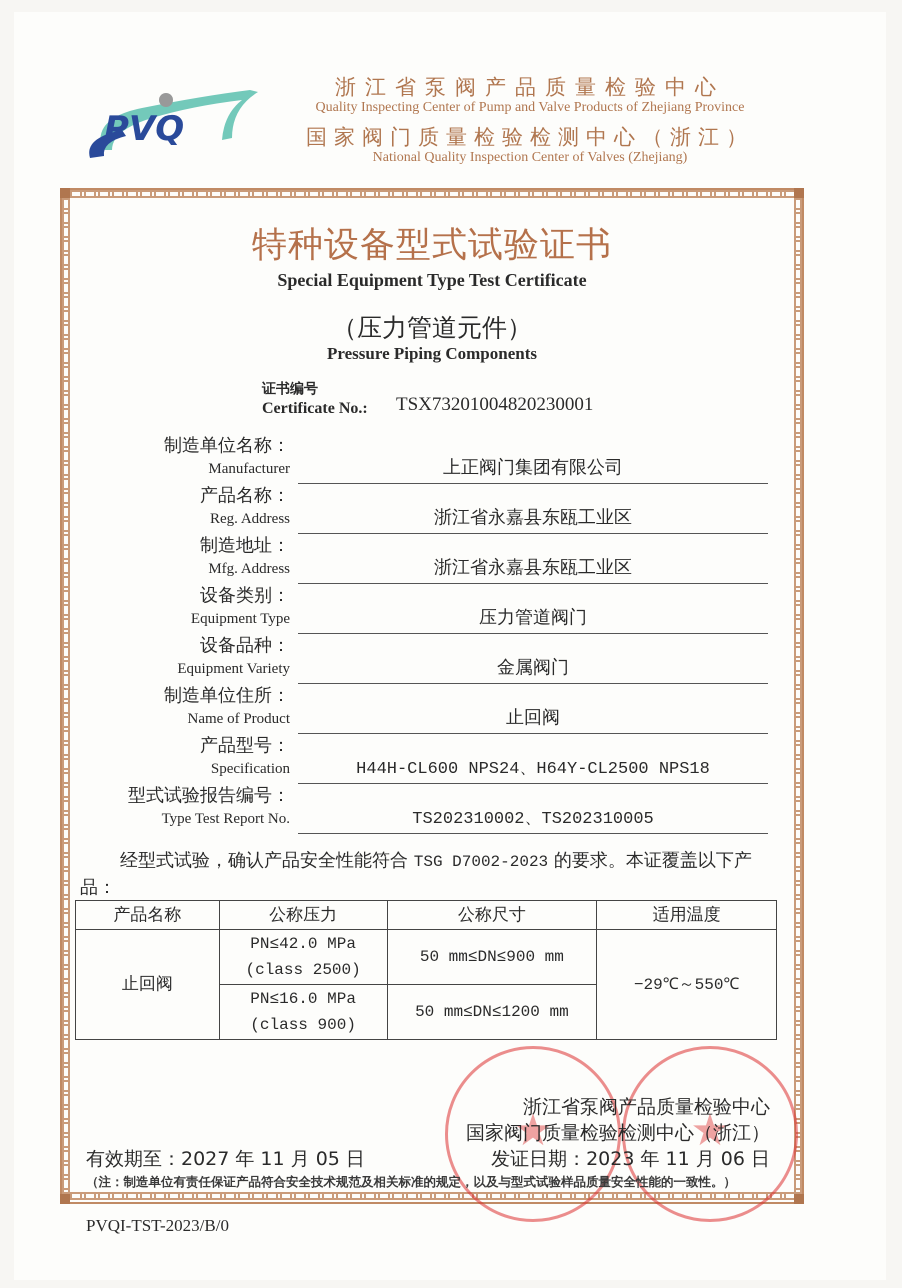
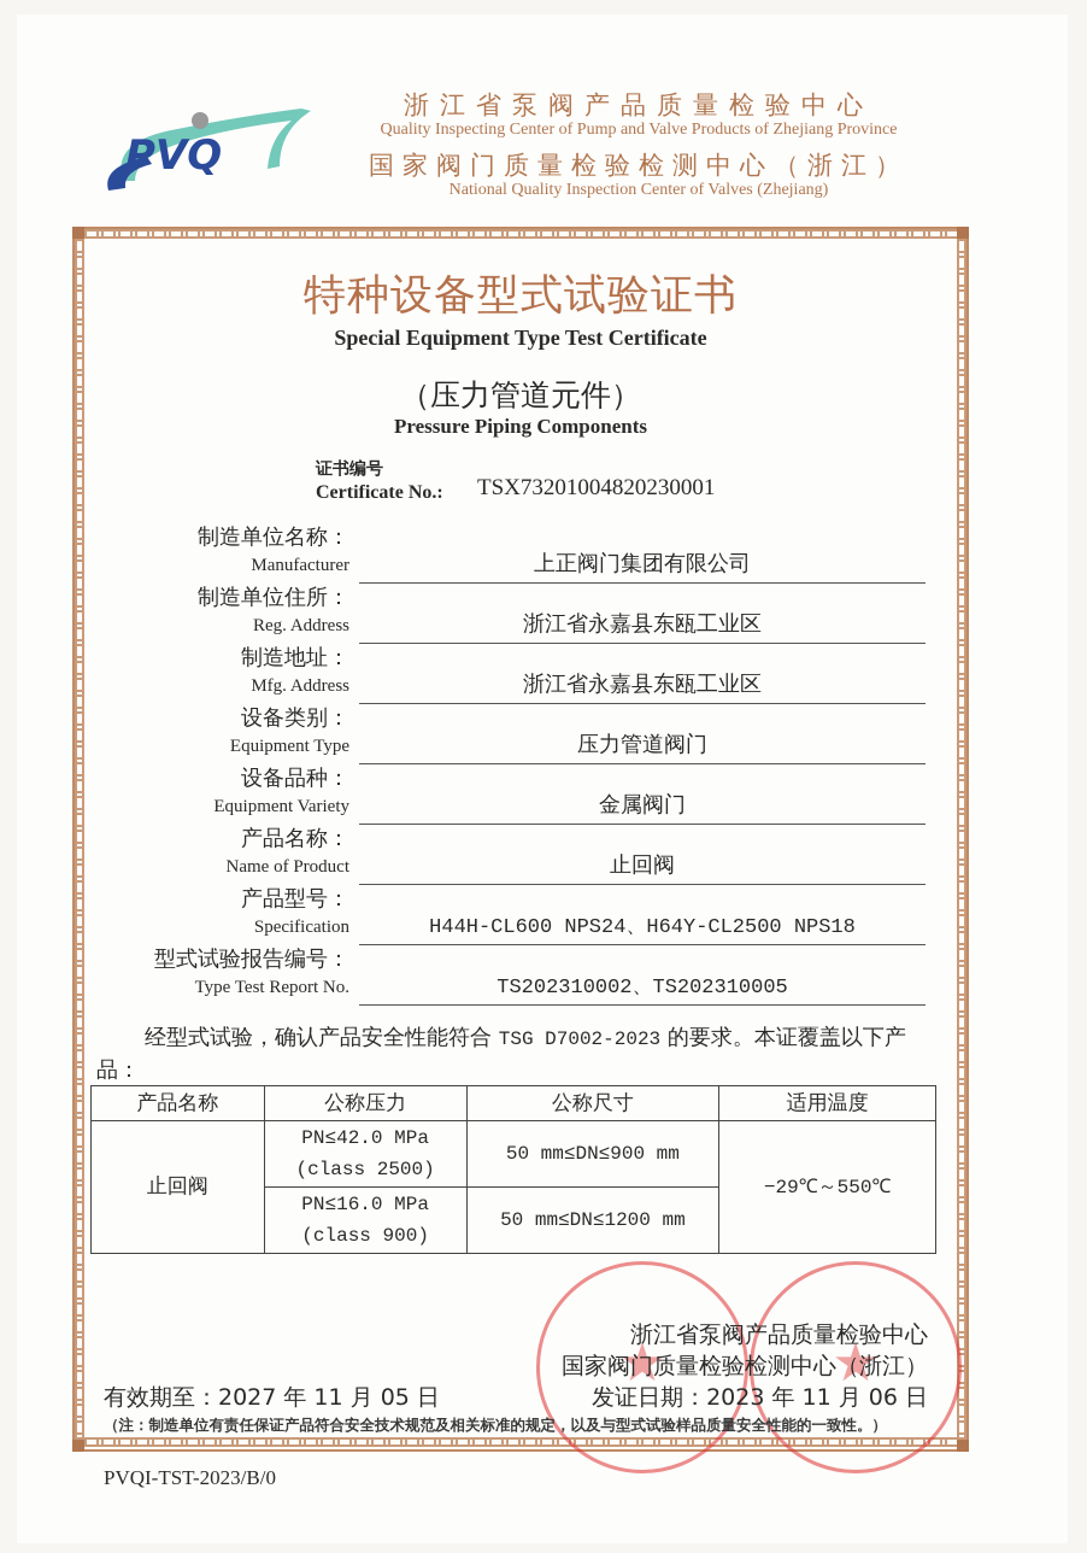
  PVQ
  浙江省泵阀产品质量检验中心
  Quality Inspecting Center of Pump and Valve Products of Zhejiang Province
  国家阀门质量检验检测中心（浙江）
  National Quality Inspection Center of Valves (Zhejiang)
  特种设备型式试验证书
  Special Equipment Type Test Certificate
  （压力管道元件）
  Pressure Piping Components
  证书编号
  Certificate No.:
  TSX73201004820230001
  制造单位名称：
  Manufacturer
  上正阀门集团有限公司
- 产品名称：
+ 制造单位住所：
  Reg. Address
  浙江省永嘉县东瓯工业区
  制造地址：
  Mfg. Address
  浙江省永嘉县东瓯工业区
  设备类别：
  Equipment Type
  压力管道阀门
  设备品种：
  Equipment Variety
  金属阀门
- 制造单位住所：
+ 产品名称：
  Name of Product
  止回阀
  产品型号：
  Specification
  H44H-CL600 NPS24、H64Y-CL2500 NPS18
  型式试验报告编号：
  Type Test Report No.
  TS202310002、TS202310005
  经型式试验，确认产品安全性能符合 TSG D7002-2023 的要求。本证覆盖以下产品：
  产品名称	公称压力	公称尺寸	适用温度
  止回阀	PN≤42.0 MPa(class 2500)	50 mm≤DN≤900 mm	−29℃～550℃
  PN≤16.0 MPa(class 900)	50 mm≤DN≤1200 mm
  ★
  ★
  浙江省泵阀产品质量检验中心
  国家阀门质量检验检测中心（浙江）
  发证日期：2023 年 11 月 06 日
  有效期至：2027 年 11 月 05 日
  （注：制造单位有责任保证产品符合安全技术规范及相关标准的规定，以及与型式试验样品质量安全性能的一致性。）
  PVQI-TST-2023/B/0
